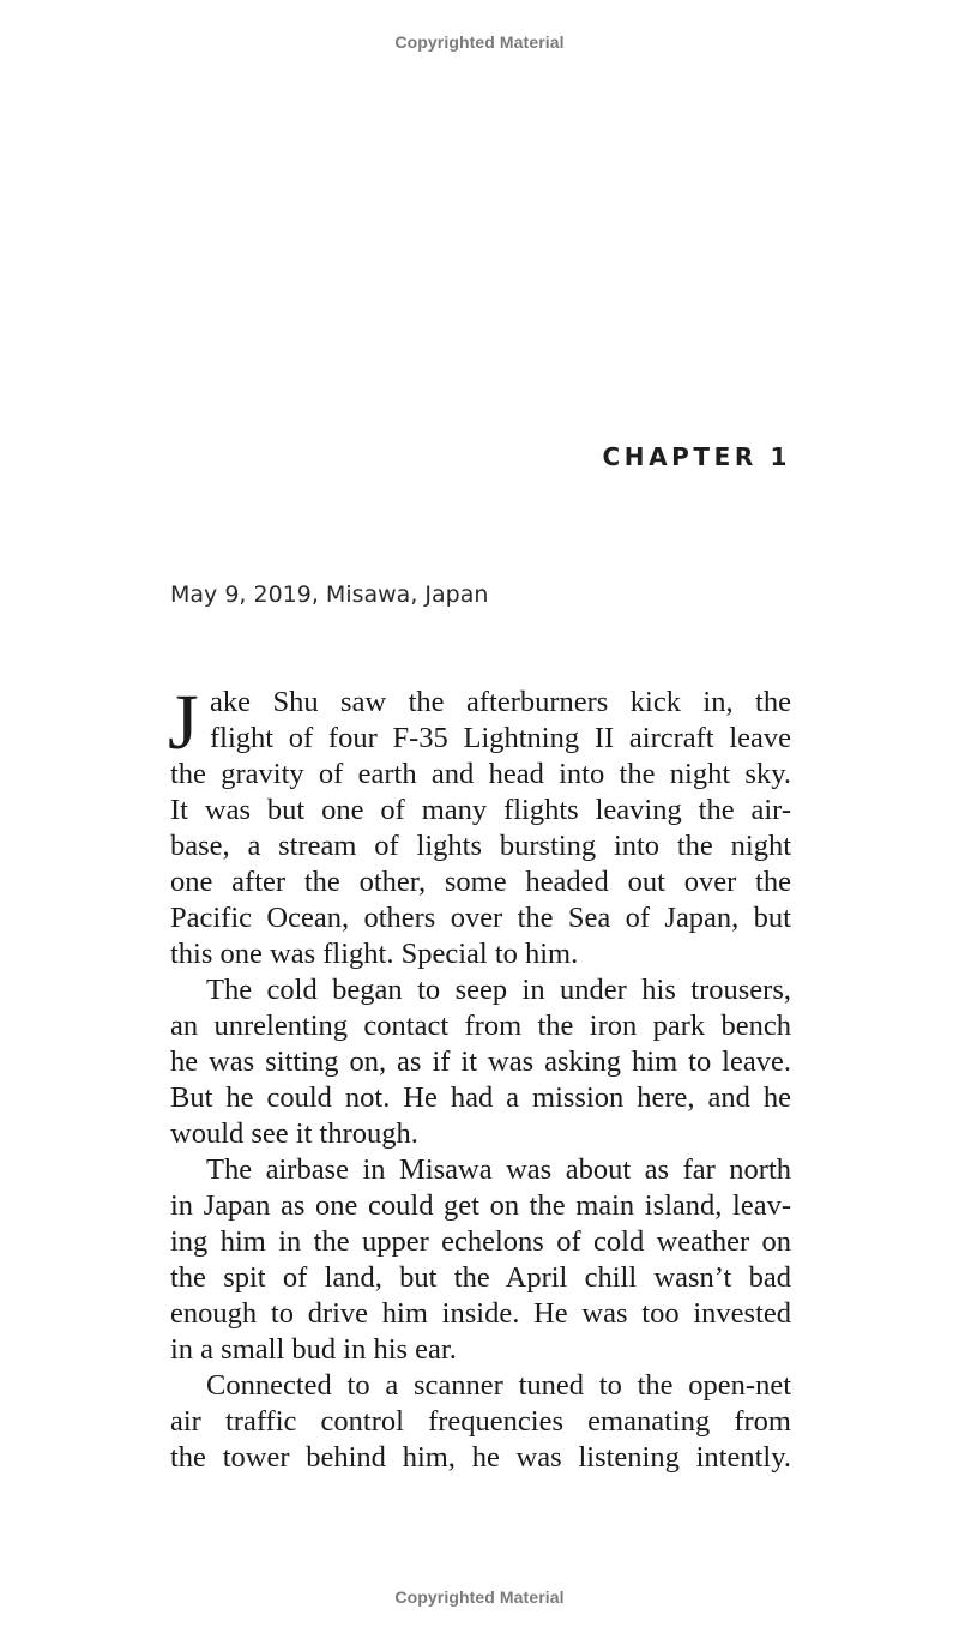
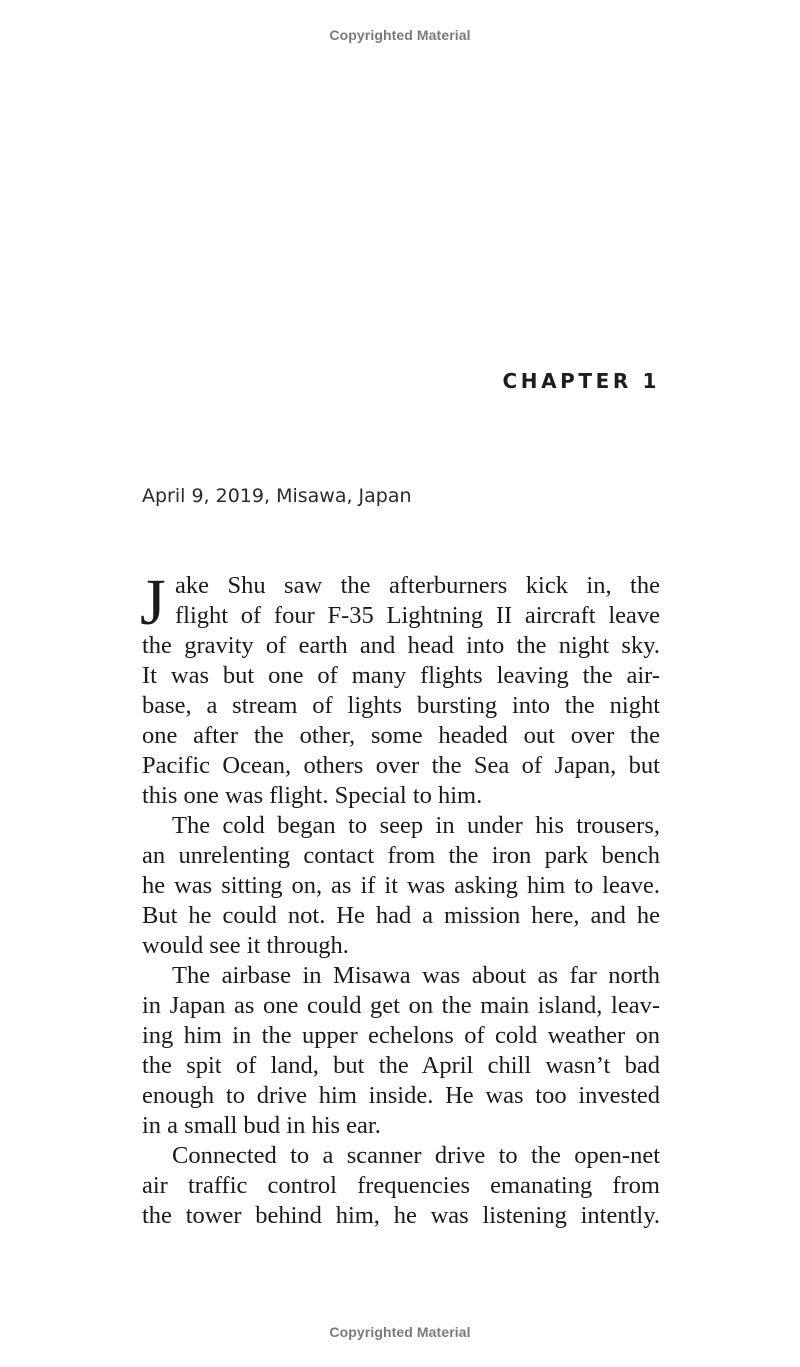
  Copyrighted Material
  CHAPTER 1
- May 9, 2019, Misawa, Japan
+ April 9, 2019, Misawa, Japan
  J
  ake Shu saw the afterburners kick in, the
  flight of four F-35 Lightning II aircraft leave
  the gravity of earth and head into the night sky.
  It was but one of many flights leaving the air-
  base, a stream of lights bursting into the night
  one after the other, some headed out over the
  Pacific Ocean, others over the Sea of Japan, but
  this one was flight. Special to him.
  The cold began to seep in under his trousers,
  an unrelenting contact from the iron park bench
  he was sitting on, as if it was asking him to leave.
  But he could not. He had a mission here, and he
  would see it through.
  The airbase in Misawa was about as far north
  in Japan as one could get on the main island, leav-
  ing him in the upper echelons of cold weather on
  the spit of land, but the April chill wasn’t bad
  enough to drive him inside. He was too invested
  in a small bud in his ear.
- Connected to a scanner tuned to the open-net
+ Connected to a scanner drive to the open-net
  air traffic control frequencies emanating from
  the tower behind him, he was listening intently.
  Copyrighted Material
